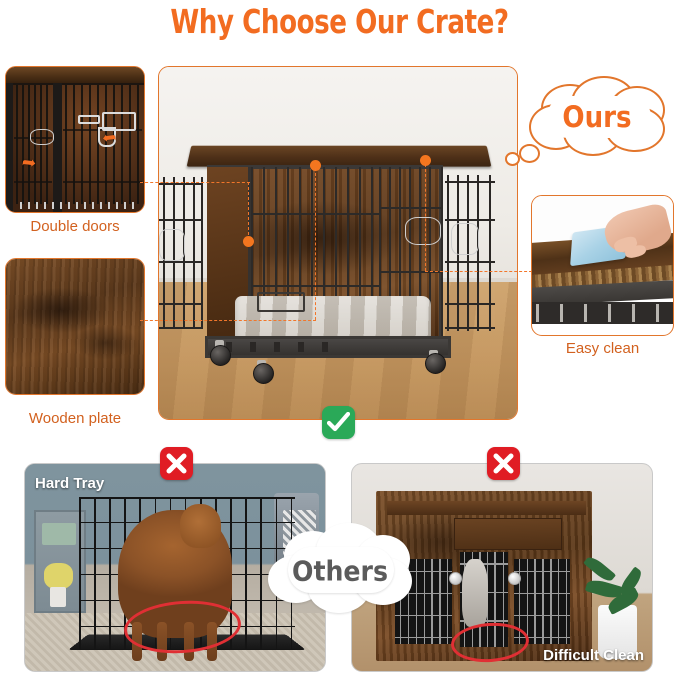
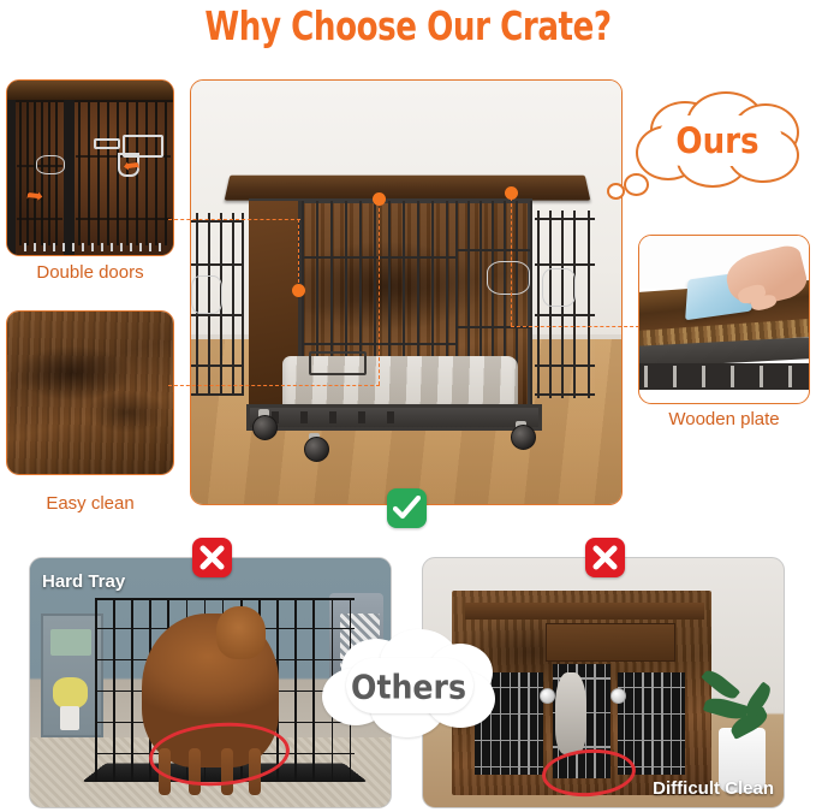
  Why Choose Our Crate?
  Double doors
- Wooden plate
+ Easy clean
  Ours
- Easy clean
+ Wooden plate
  Hard Tray
  Difficult Clean
  Others
